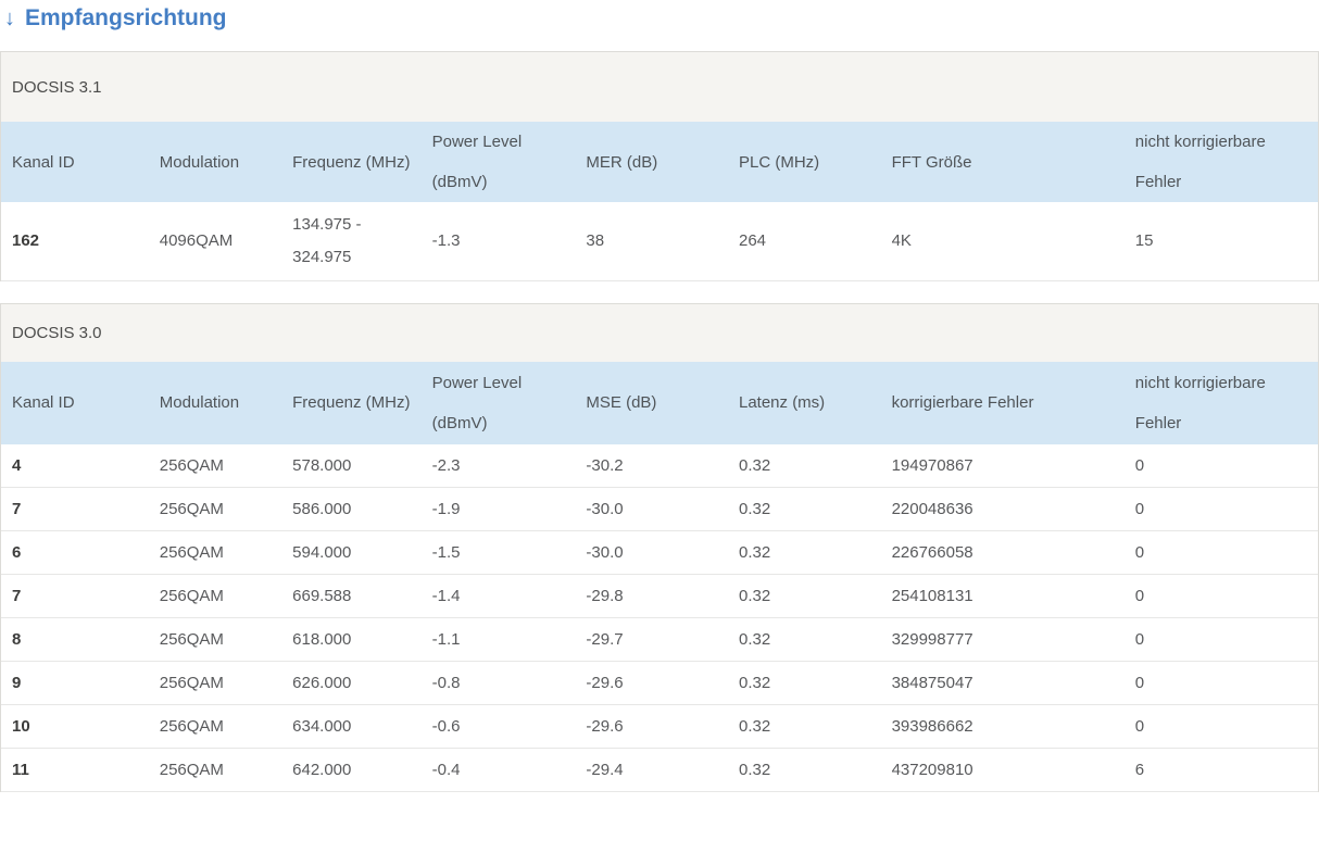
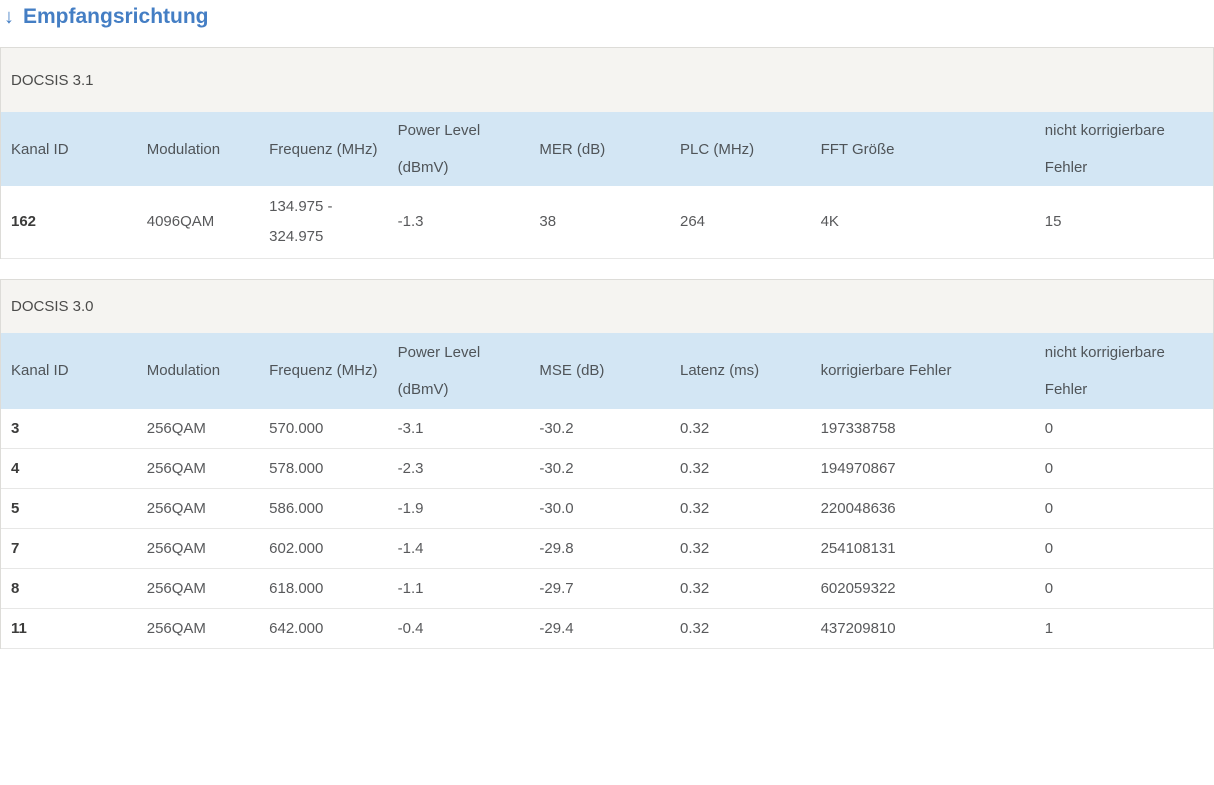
  ↓
  Empfangsrichtung
  DOCSIS 3.1
  Kanal ID	Modulation	Frequenz (MHz)	Power Level (dBmV)	MER (dB)	PLC (MHz)	FFT Größe	nicht korrigierbare Fehler
  162	4096QAM	134.975 - 324.975	-1.3	38	264	4K	15
  DOCSIS 3.0
  Kanal ID	Modulation	Frequenz (MHz)	Power Level (dBmV)	MSE (dB)	Latenz (ms)	korrigierbare Fehler	nicht korrigierbare Fehler
+ 3	256QAM	570.000	-3.1	-30.2	0.32	197338758	0
  4	256QAM	578.000	-2.3	-30.2	0.32	194970867	0
- 7	256QAM	586.000	-1.9	-30.0	0.32	220048636	0
+ 5	256QAM	586.000	-1.9	-30.0	0.32	220048636	0
- 6	256QAM	594.000	-1.5	-30.0	0.32	226766058	0
- 7	256QAM	669.588	-1.4	-29.8	0.32	254108131	0
+ 7	256QAM	602.000	-1.4	-29.8	0.32	254108131	0
- 8	256QAM	618.000	-1.1	-29.7	0.32	329998777	0
+ 8	256QAM	618.000	-1.1	-29.7	0.32	602059322	0
- 9	256QAM	626.000	-0.8	-29.6	0.32	384875047	0
- 10	256QAM	634.000	-0.6	-29.6	0.32	393986662	0
- 11	256QAM	642.000	-0.4	-29.4	0.32	437209810	6
+ 11	256QAM	642.000	-0.4	-29.4	0.32	437209810	1
